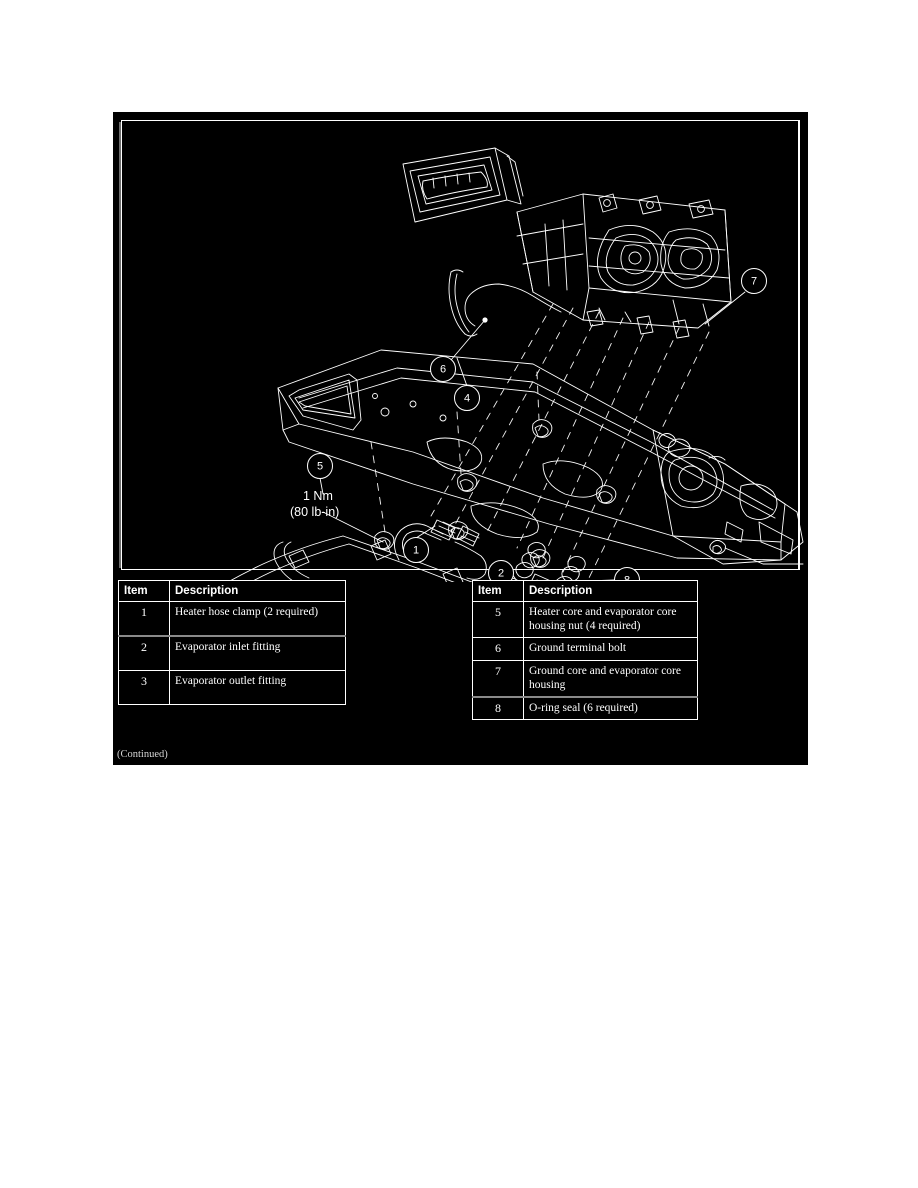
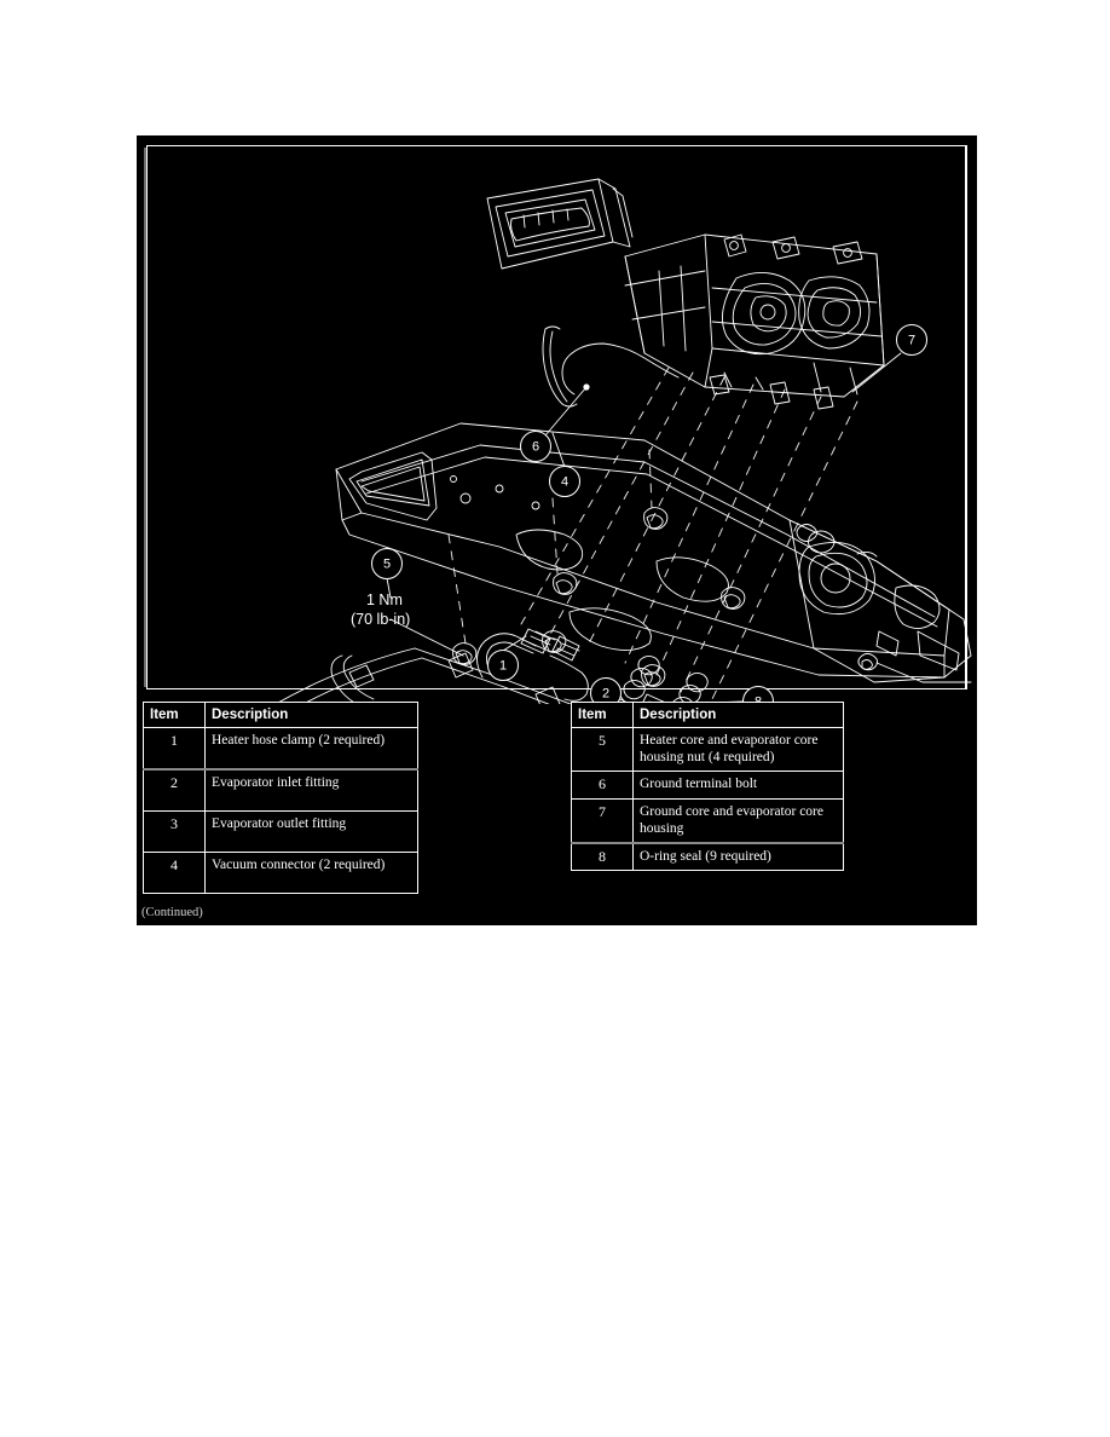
  1 Nm
- (80 lb-in)
+ (70 lb-in)
  1
  2
  4
  5
  6
  7
  Item	Description
  1	Heater hose clamp (2 required)
  2	Evaporator inlet fitting
  3	Evaporator outlet fitting
+ 4	Vacuum connector (2 required)
  (Continued)
  Item	Description
  5	Heater core and evaporator core housing nut (4 required)
  6	Ground terminal bolt
  7	Ground core and evaporator core housing
- 8	O-ring seal (6 required)
+ 8	O-ring seal (9 required)
